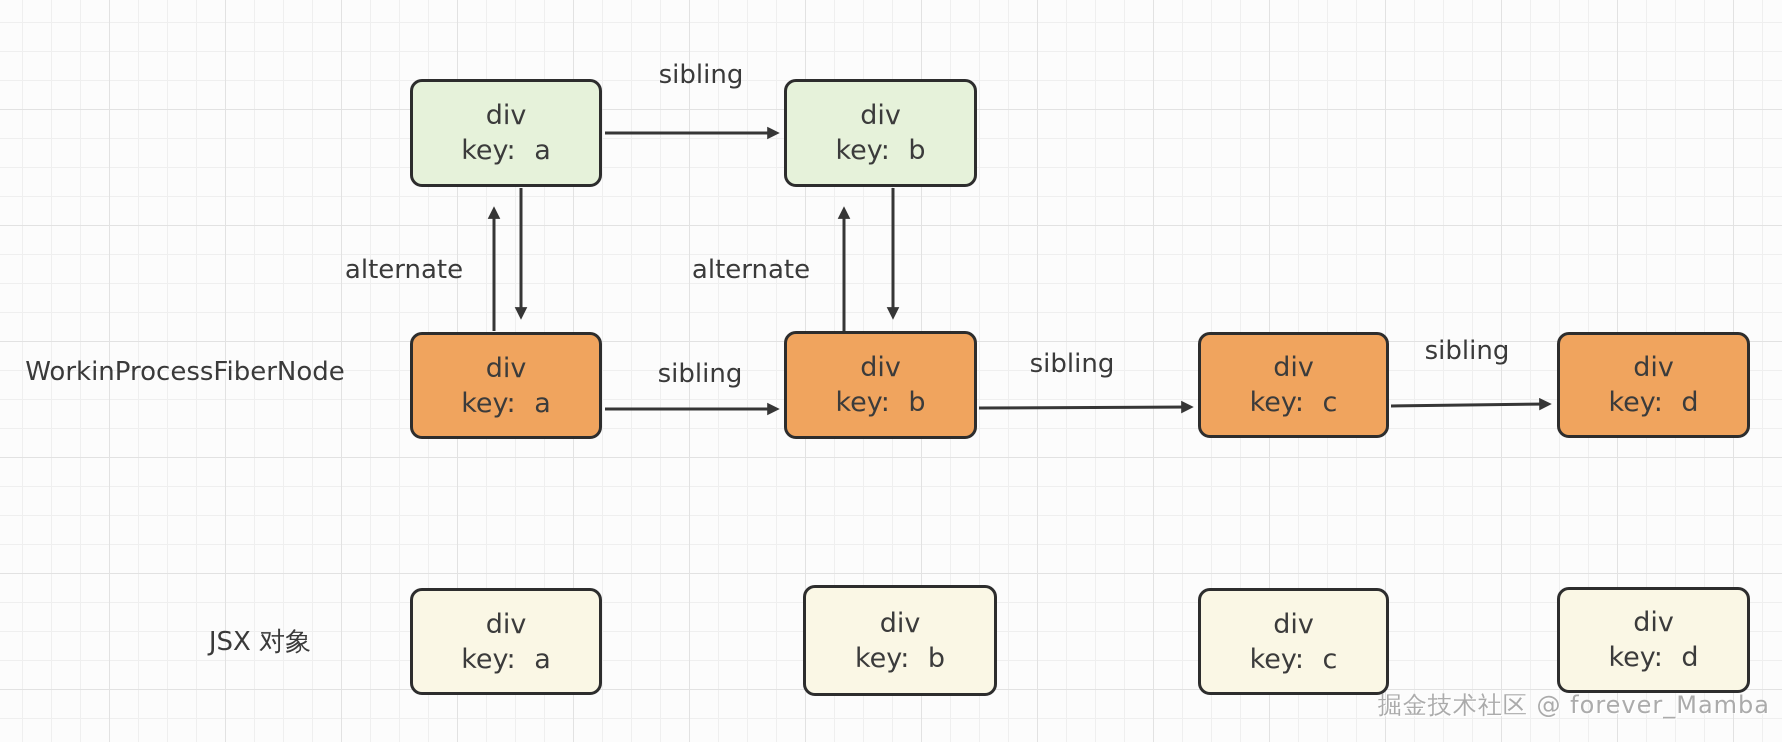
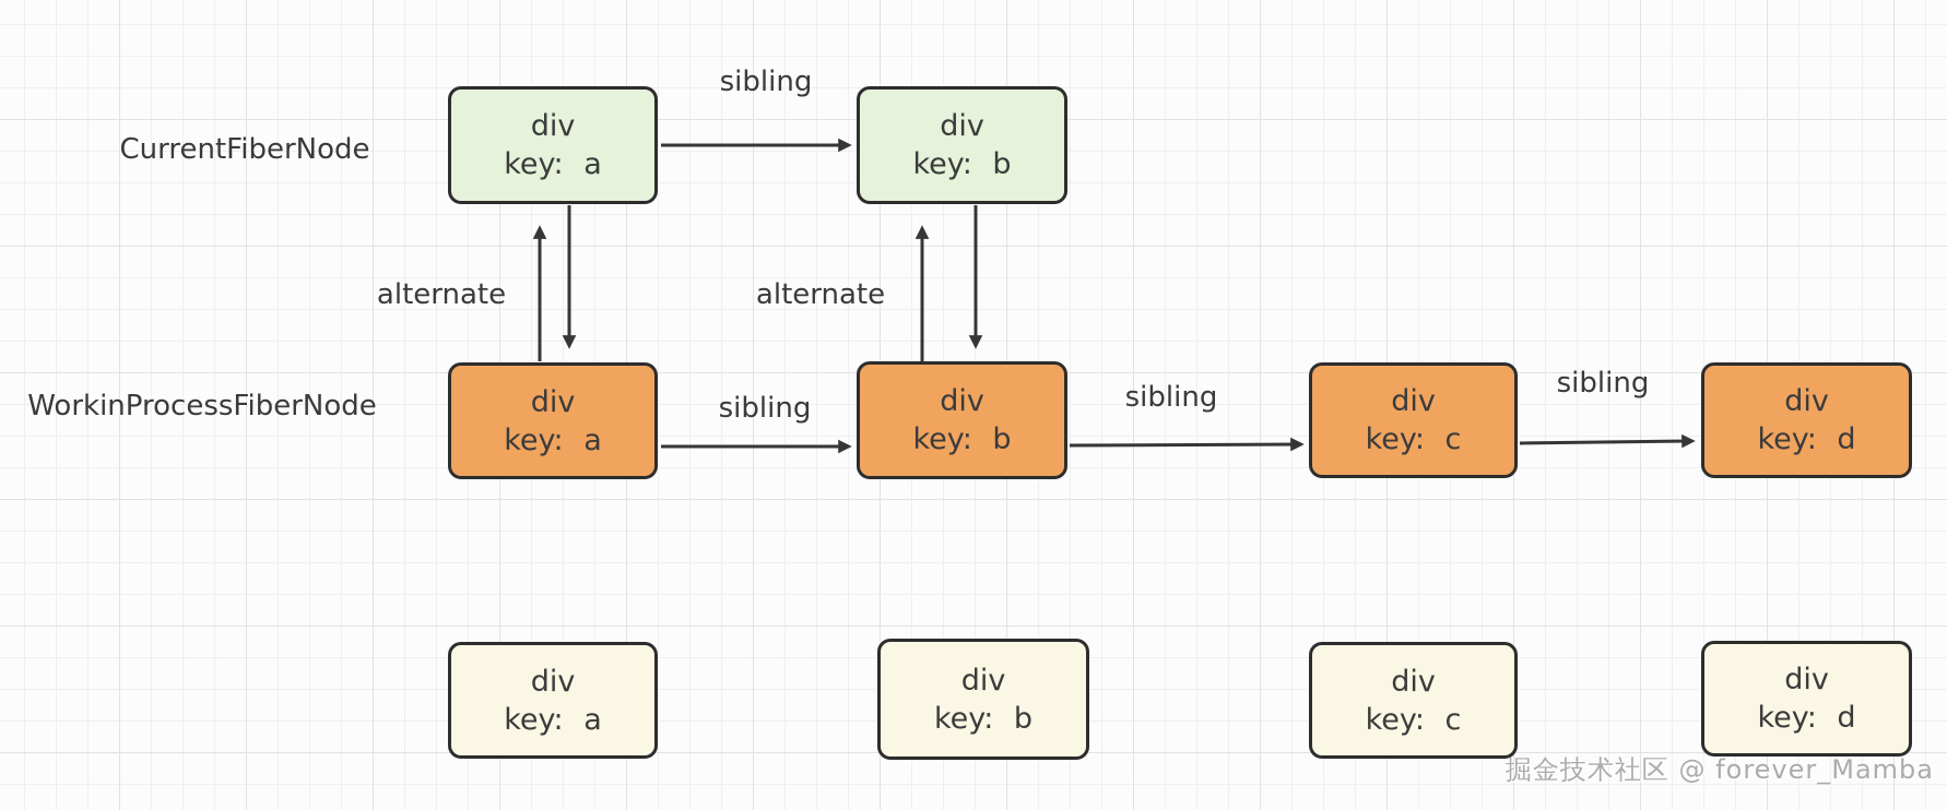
+ CurrentFiberNode
  WorkinProcessFiberNode
- JSX 对象
  sibling
  alternate
  alternate
  sibling
  sibling
  sibling
  div
  key: a
  div
  key: b
  div
  key: a
  div
  key: b
  div
  key: c
  div
  key: d
  div
  key: a
  div
  key: b
  div
  key: c
  div
  key: d
  掘金技术社区 @ forever_Mamba
